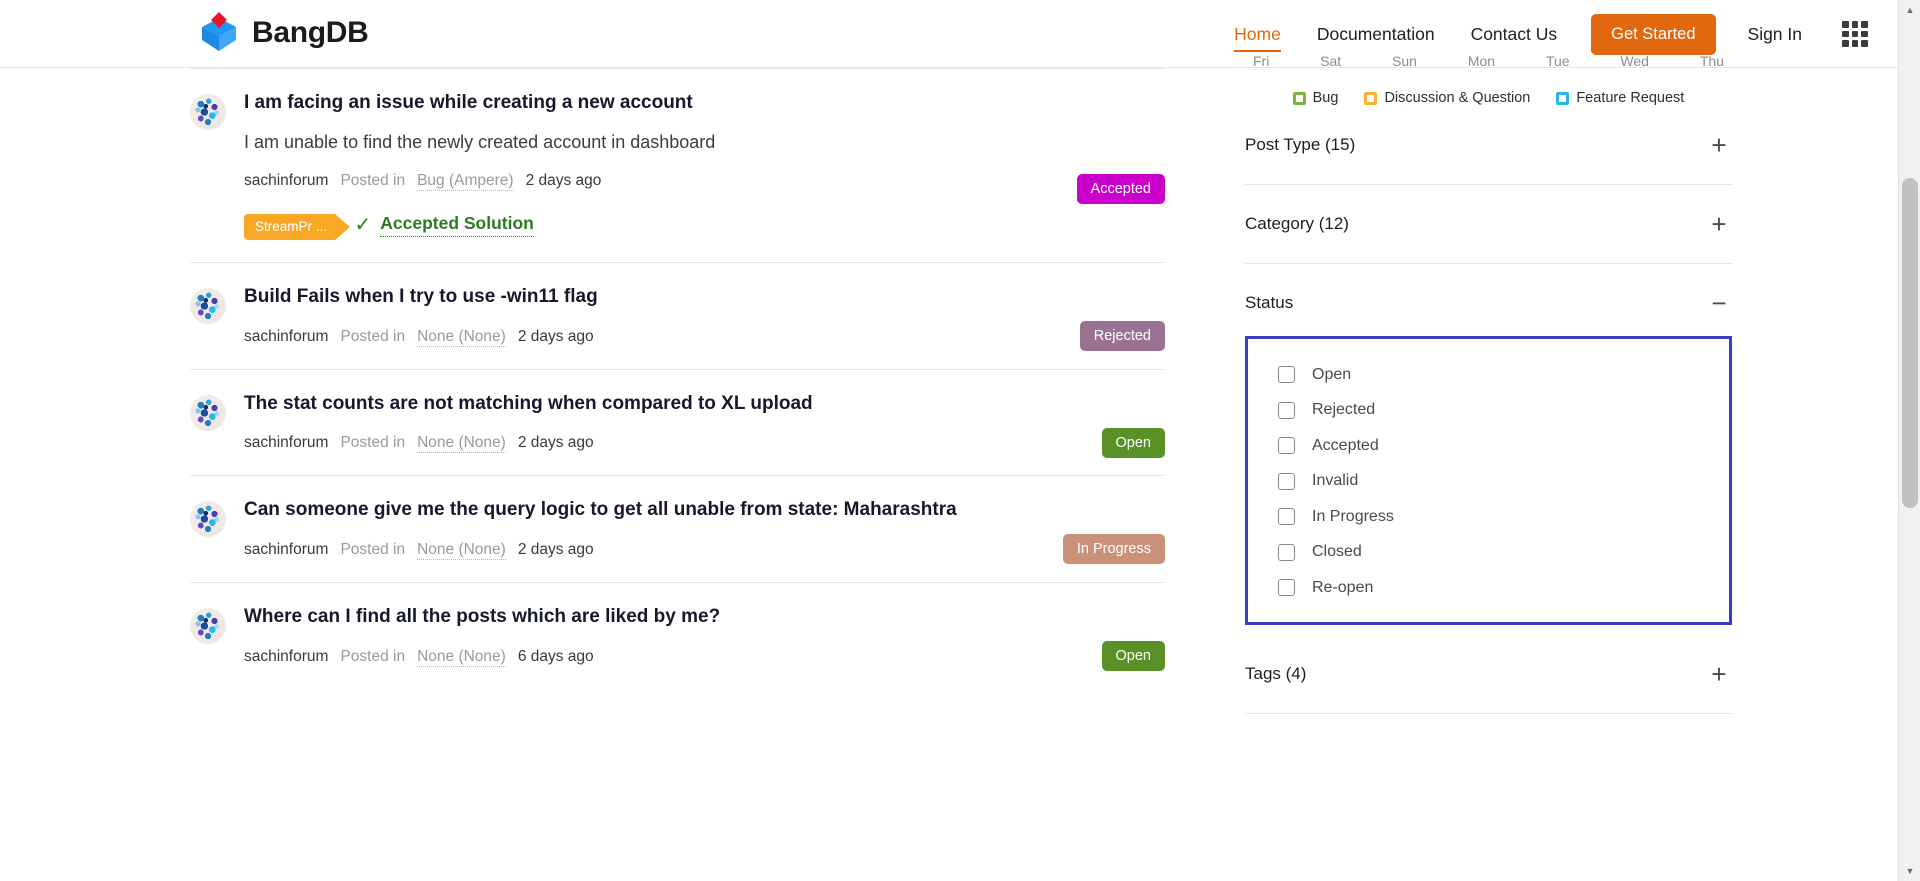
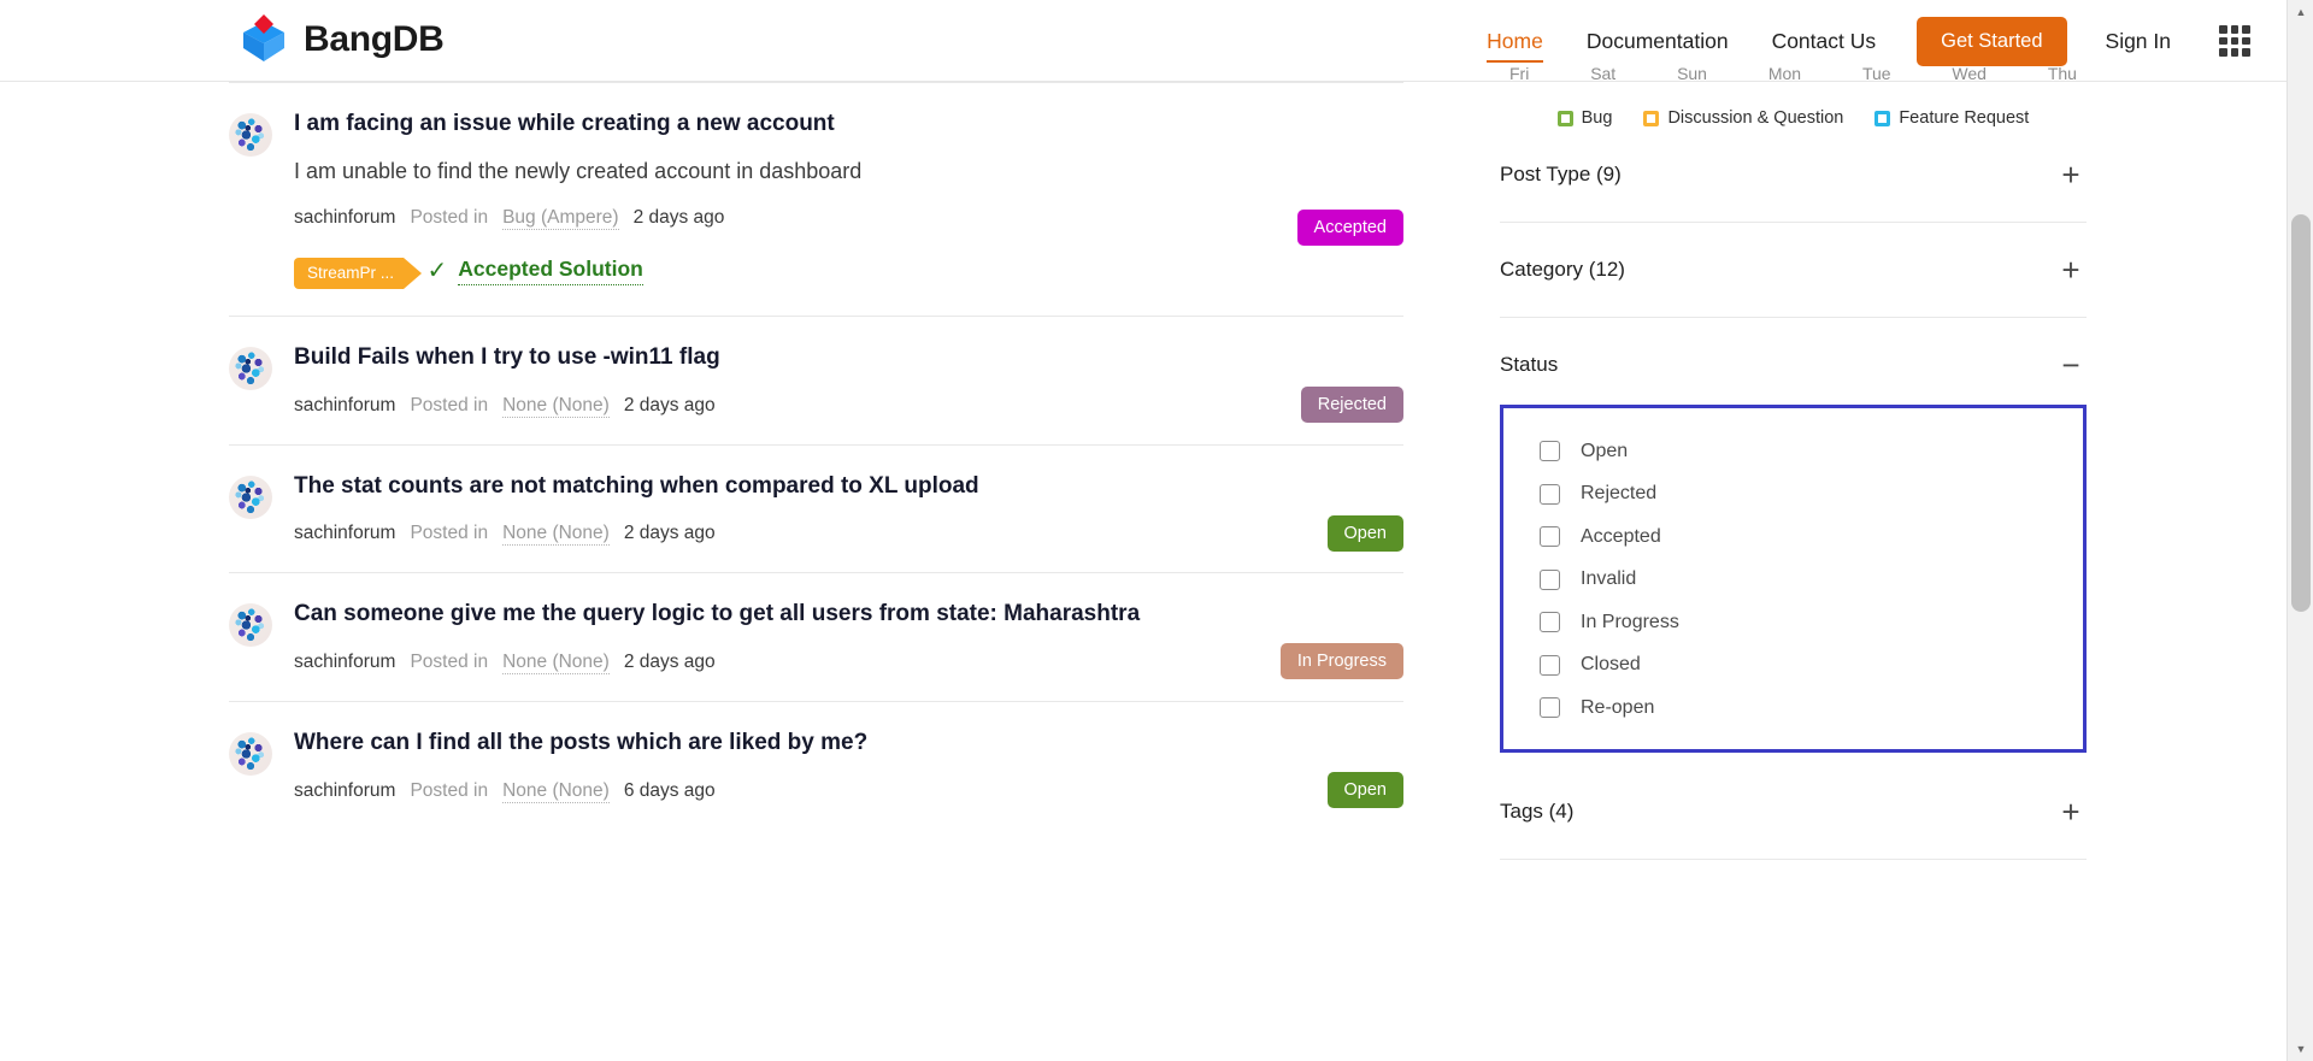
  BangDB
  Home
  Documentation
  Contact Us
  Get Started
  Sign In
  I am facing an issue while creating a new account
  I am unable to find the newly created account in dashboard
  sachinforum
  Posted in
  Bug (Ampere)
  2 days ago
  StreamPr ...
  ✓
  Accepted Solution
  Accepted
  Build Fails when I try to use -win11 flag
  sachinforum
  Posted in
  None (None)
  2 days ago
  Rejected
  The stat counts are not matching when compared to XL upload
  sachinforum
  Posted in
  None (None)
  2 days ago
  Open
- Can someone give me the query logic to get all unable from state: Maharashtra
+ Can someone give me the query logic to get all users from state: Maharashtra
  sachinforum
  Posted in
  None (None)
  2 days ago
  In Progress
  Where can I find all the posts which are liked by me?
  sachinforum
  Posted in
  None (None)
  6 days ago
  Open
  Fri
  Sat
  Sun
  Mon
  Tue
  Wed
  Thu
  Bug
  Discussion & Question
  Feature Request
- Post Type (15)
+ Post Type (9)
  +
  Category (12)
  +
  Status
  −
  Open
  Rejected
  Accepted
  Invalid
  In Progress
  Closed
  Re-open
  Tags (4)
  +
  ▲
  ▼
